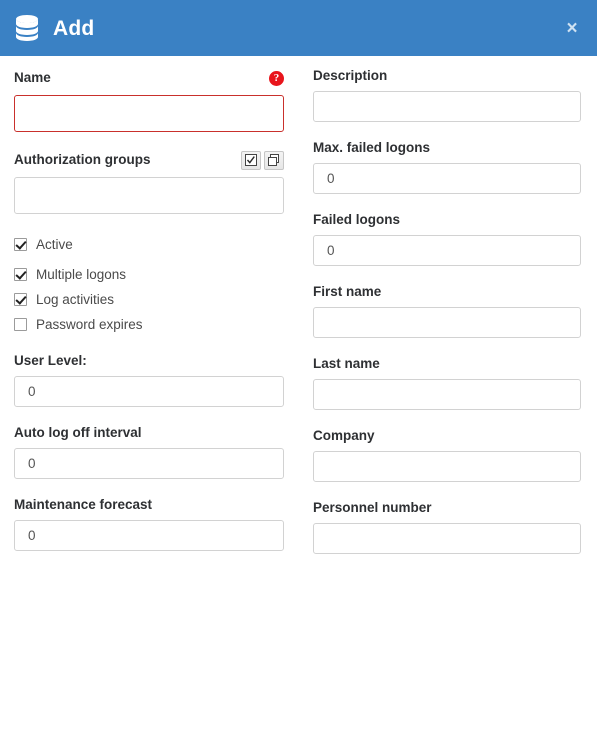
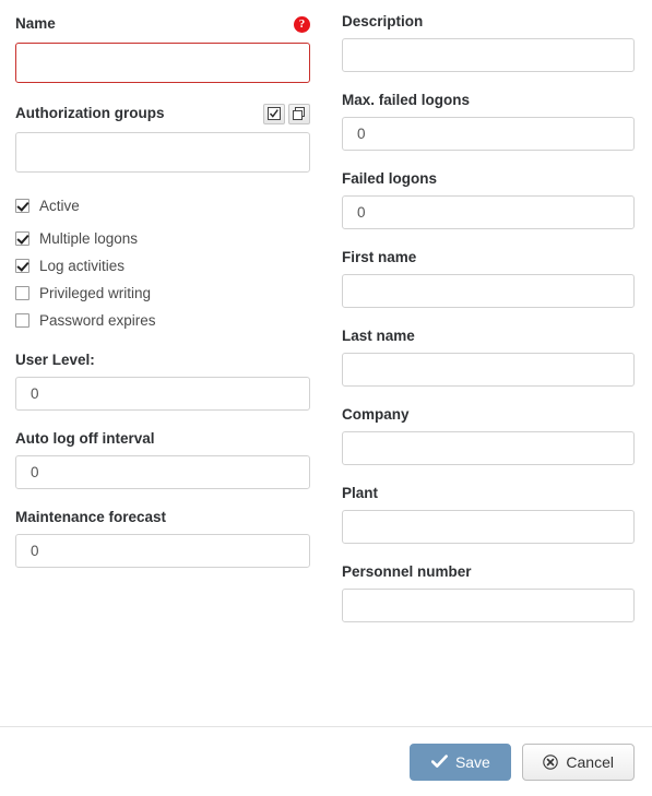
- Add
- ×
  Name
  ?
  Authorization groups
  Active
  Multiple logons
  Log activities
+ Privileged writing
  Password expires
  User Level:
  0
  Auto log off interval
  0
  Maintenance forecast
  0
  Description
  Max. failed logons
  0
  Failed logons
  0
  First name
  Last name
  Company
+ Plant
  Personnel number
+ Save
+ Cancel
